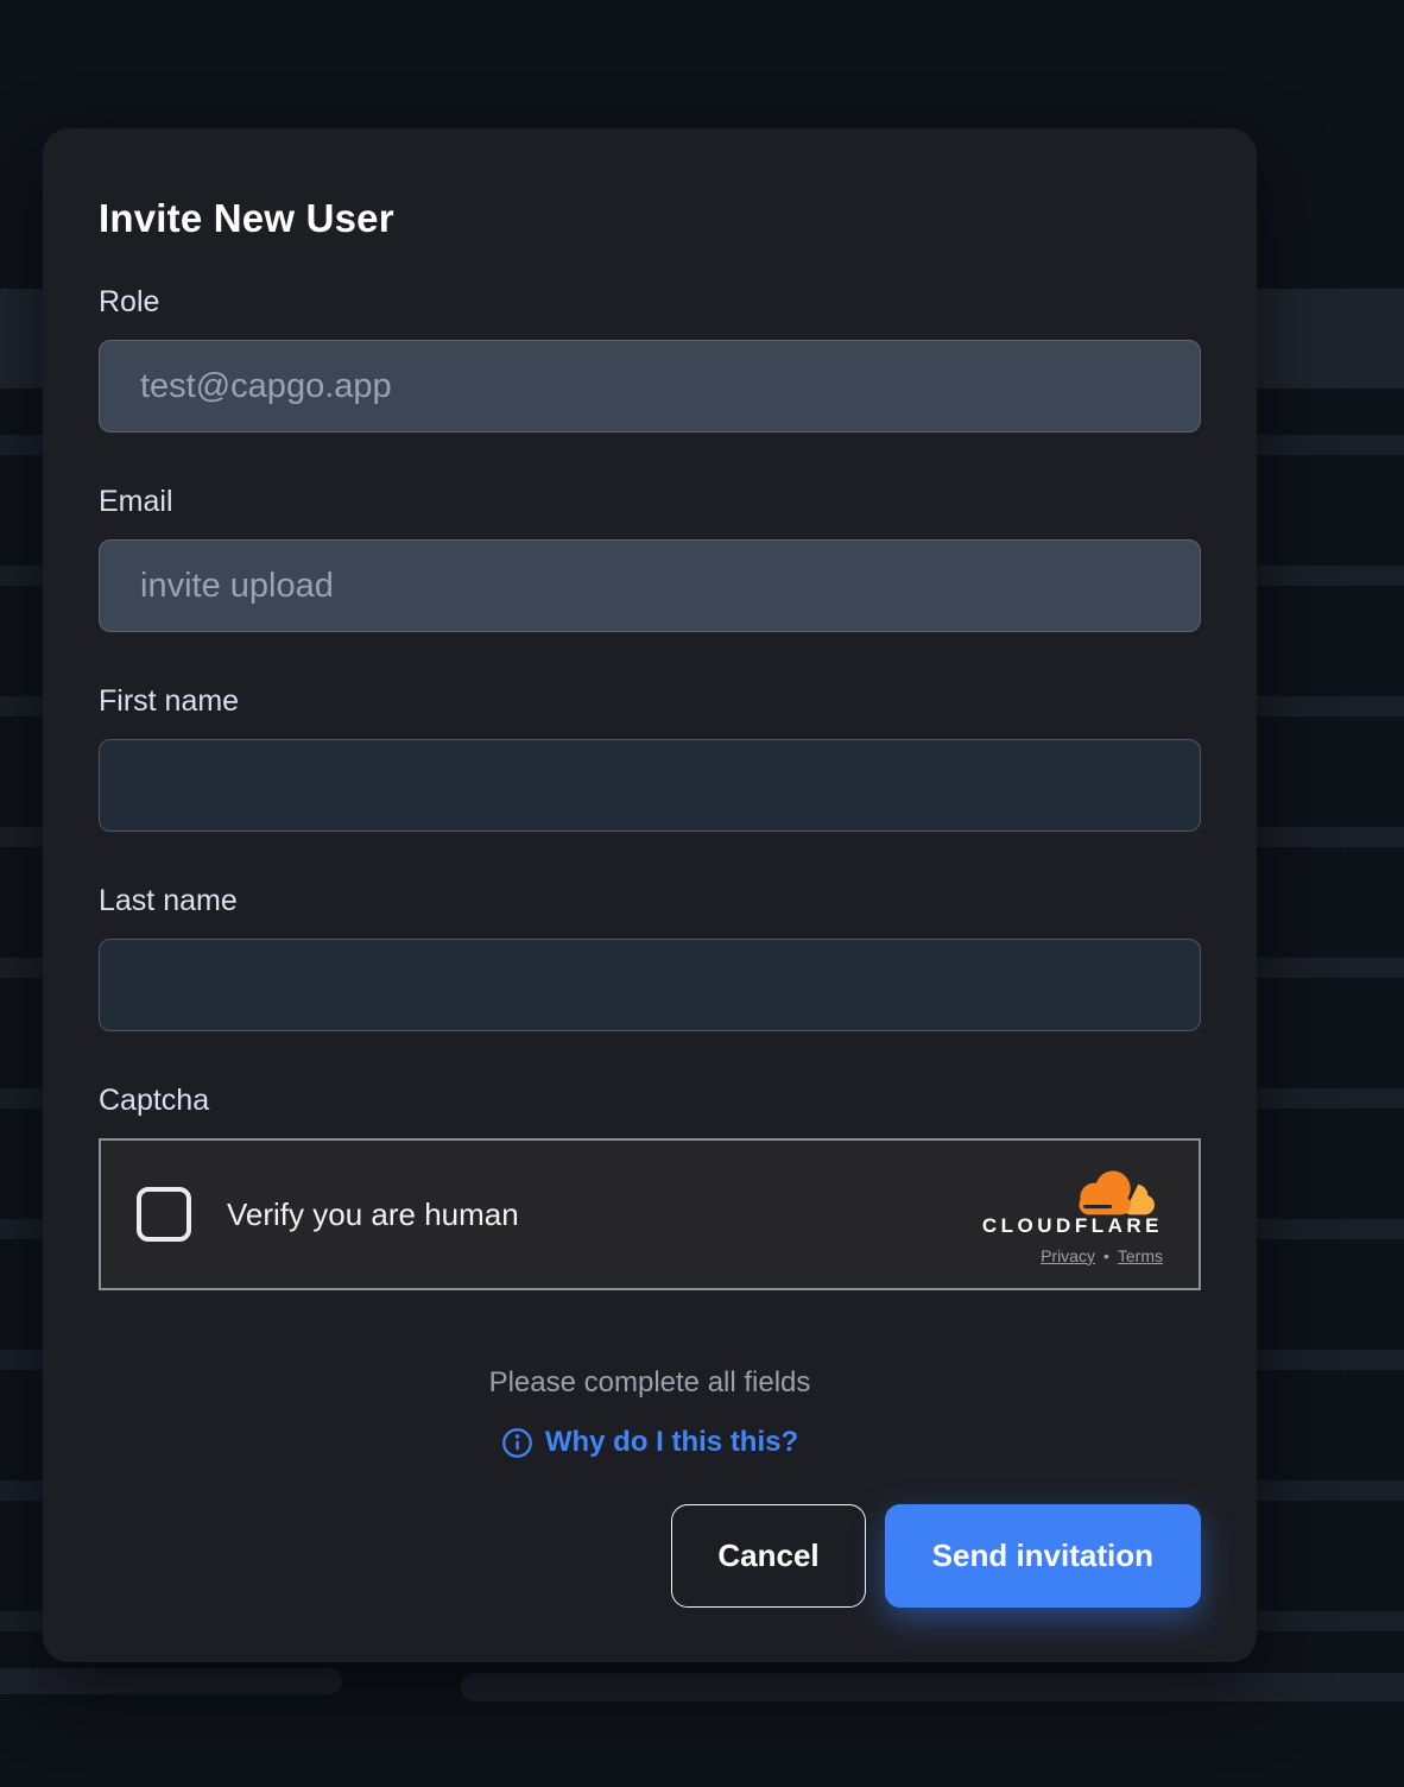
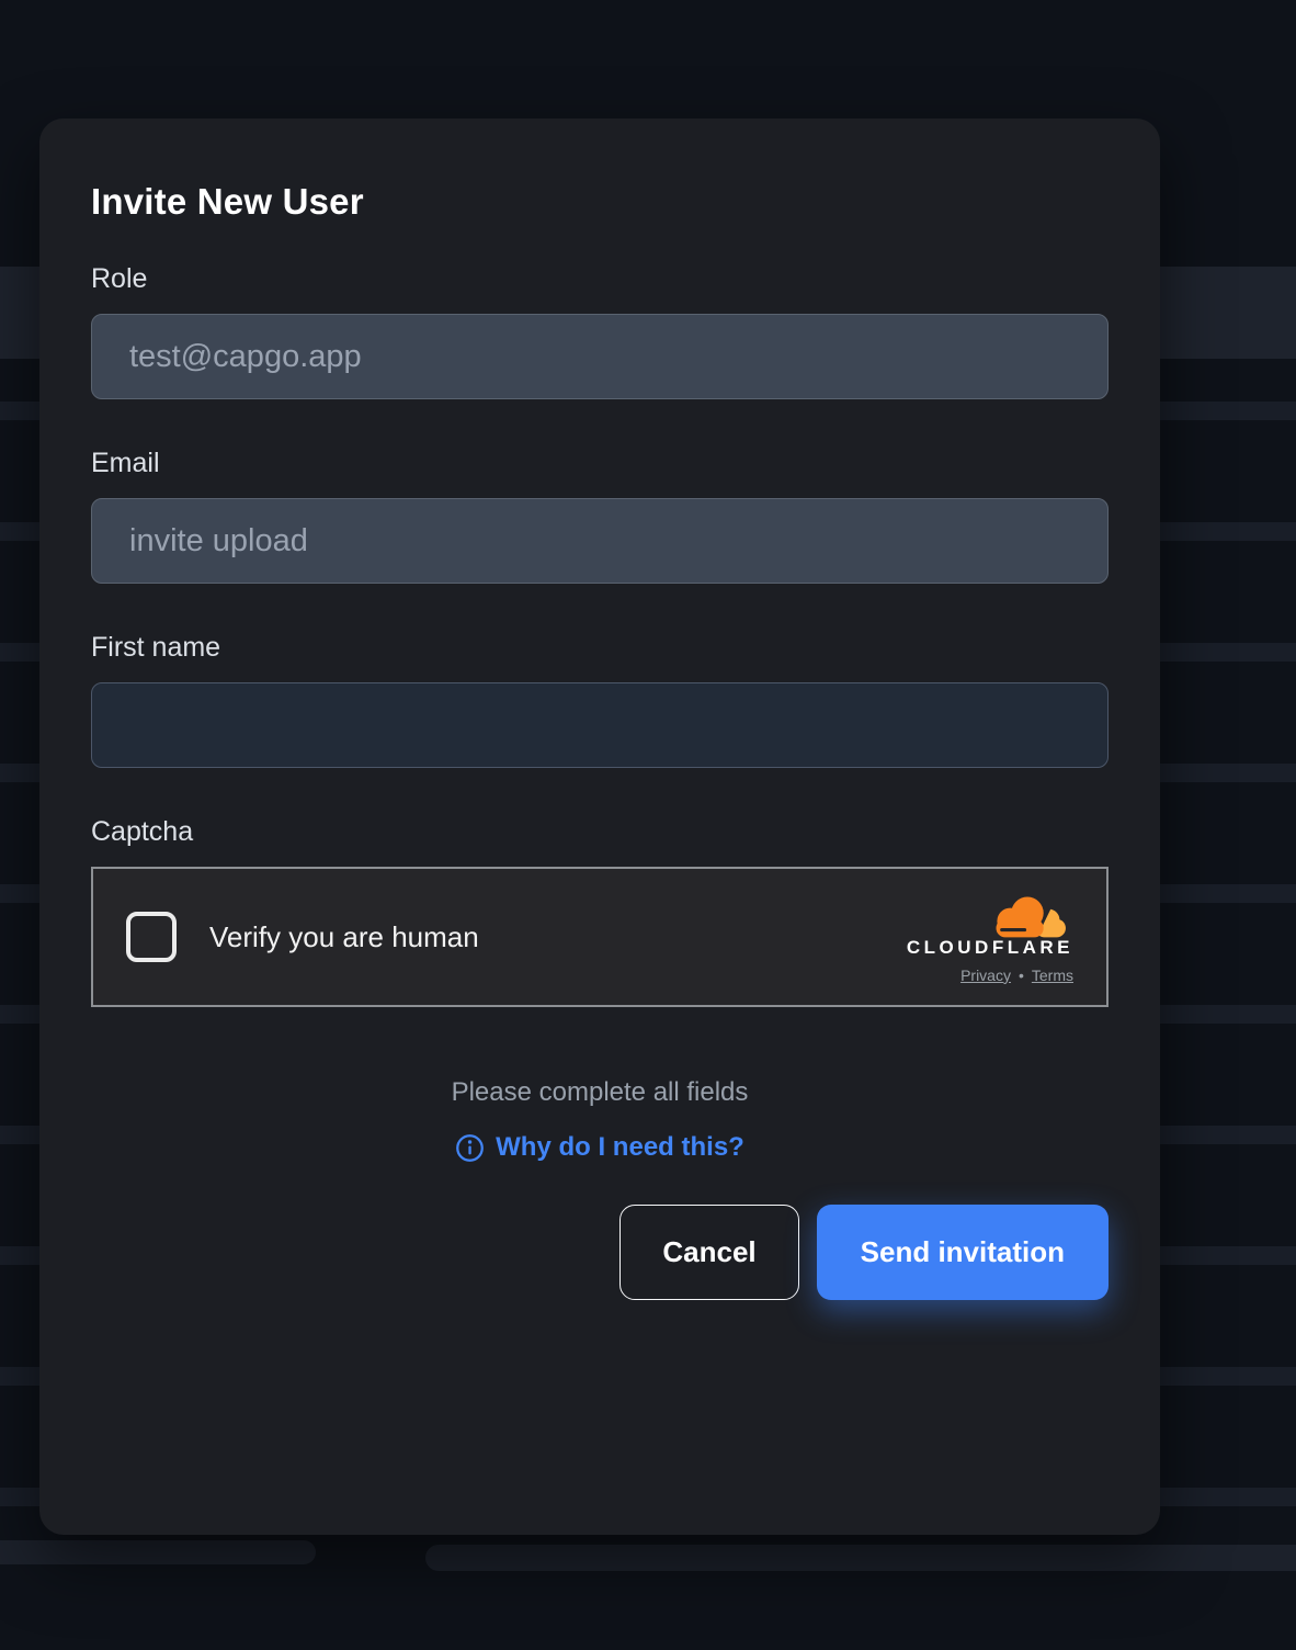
  Invite New User
  Role
  test@capgo.app
  Email
  invite upload
  First name
- Last name
  Captcha
  Verify you are human
  CLOUDFLARE
  Privacy
  •
  Terms
  Please complete all fields
- Why do I this this?
+ Why do I need this?
  Cancel
  Send invitation
